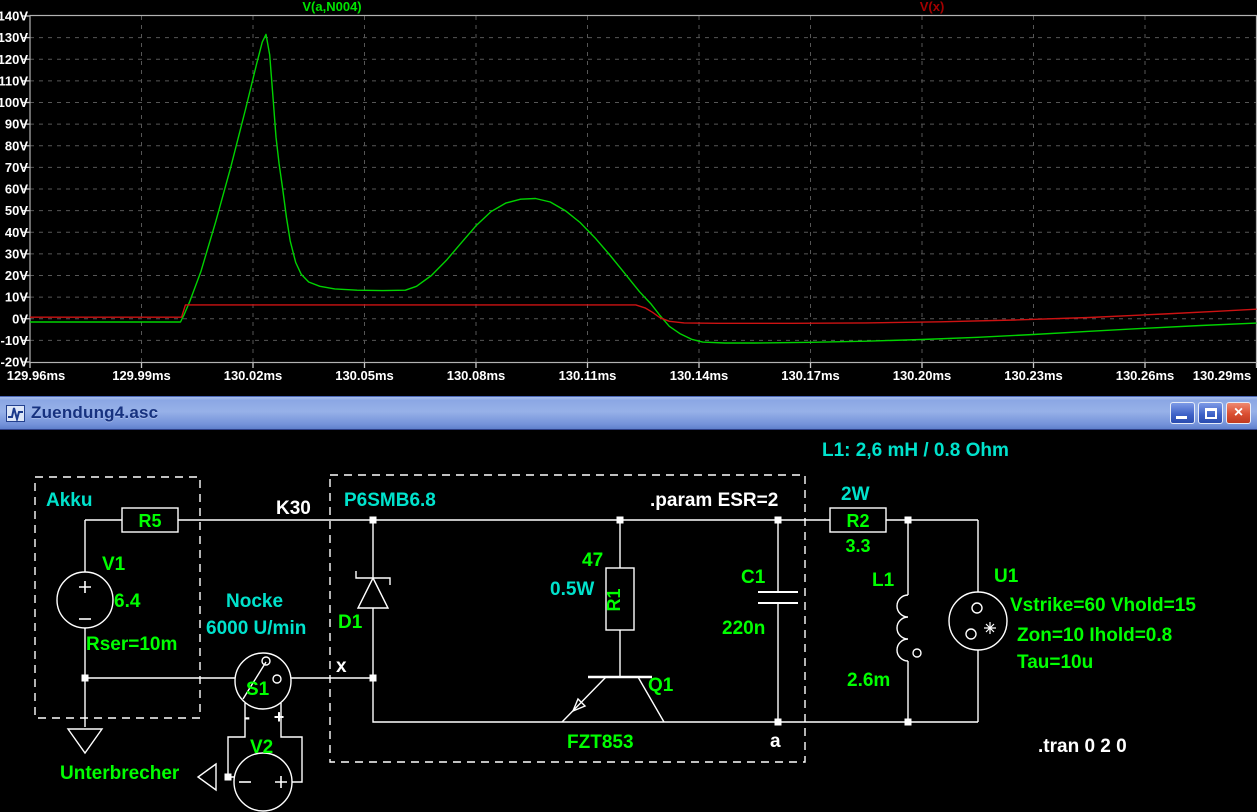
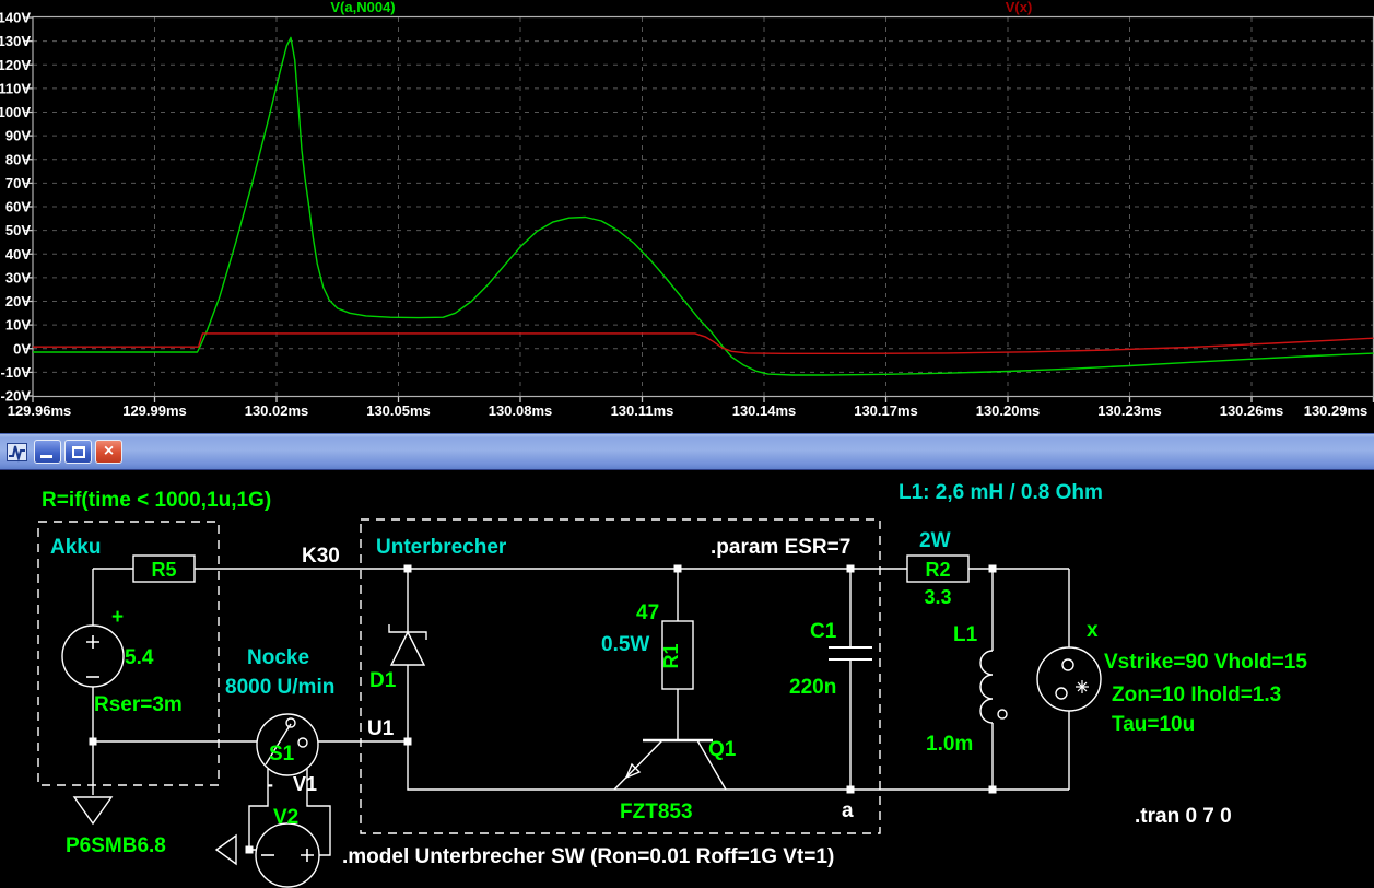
  140V
  130V
  120V
  110V
  100V
  90V
  80V
  70V
  60V
  50V
  40V
  30V
  20V
  10V
  0V
  -10V
  -20V
  129.96ms
  129.99ms
  130.02ms
  130.05ms
  130.08ms
  130.11ms
  130.14ms
  130.17ms
  130.20ms
  130.23ms
  130.26ms
  130.29ms
  V(a,N004)
  V(x)
- Zuendung4.asc
  ×
+ R=if(time < 1000,1u,1G)
  L1: 2,6 mH / 0.8 Ohm
  Akku
  R5
  K30
- P6SMB6.8
+ Unterbrecher
- .param ESR=2
+ .param ESR=7
  2W
  R2
  3.3
- V1
+ +
- 6.4
+ 5.4
- Rser=10m
+ Rser=3m
  Nocke
- 6000 U/min
+ 8000 U/min
  D1
- x
+ U1
  S1
  47
  0.5W
  C1
  220n
  Q1
  FZT853
  a
  L1
- 2.6m
+ 1.0m
- U1
+ x
- Vstrike=60 Vhold=15
+ Vstrike=90 Vhold=15
- Zon=10 Ihold=0.8
+ Zon=10 Ihold=1.3
  Tau=10u
  V2
+ .model Unterbrecher SW (Ron=0.01 Roff=1G Vt=1)
- .tran 0 2 0
+ .tran 0 7 0
- Unterbrecher
+ P6SMB6.8
  -
- +
+ V1
